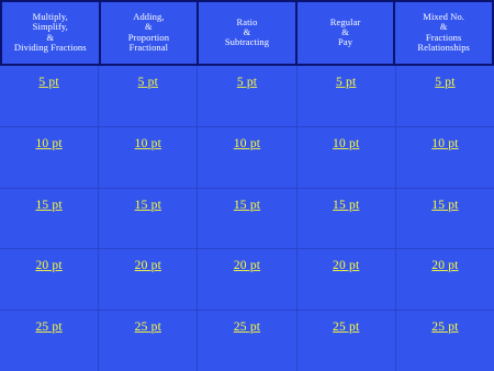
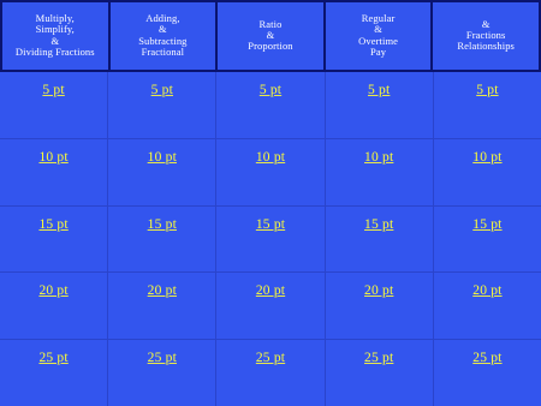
  Multiply,
  Simplify,
  &
  Dividing Fractions
  Adding,
  &
- Proportion
+ Subtracting
  Fractional
  Ratio
  &
- Subtracting
+ Proportion
  Regular
  &
+ Overtime
  Pay
- Mixed No.
  &
  Fractions
  Relationships
  5 pt
  5 pt
  5 pt
  5 pt
  5 pt
  10 pt
  10 pt
  10 pt
  10 pt
  10 pt
  15 pt
  15 pt
  15 pt
  15 pt
  15 pt
  20 pt
  20 pt
  20 pt
  20 pt
  20 pt
  25 pt
  25 pt
  25 pt
  25 pt
  25 pt
